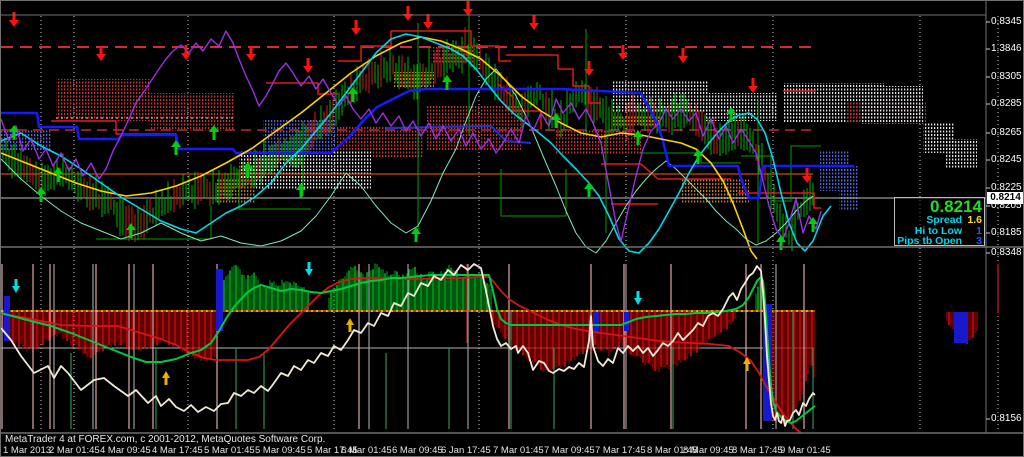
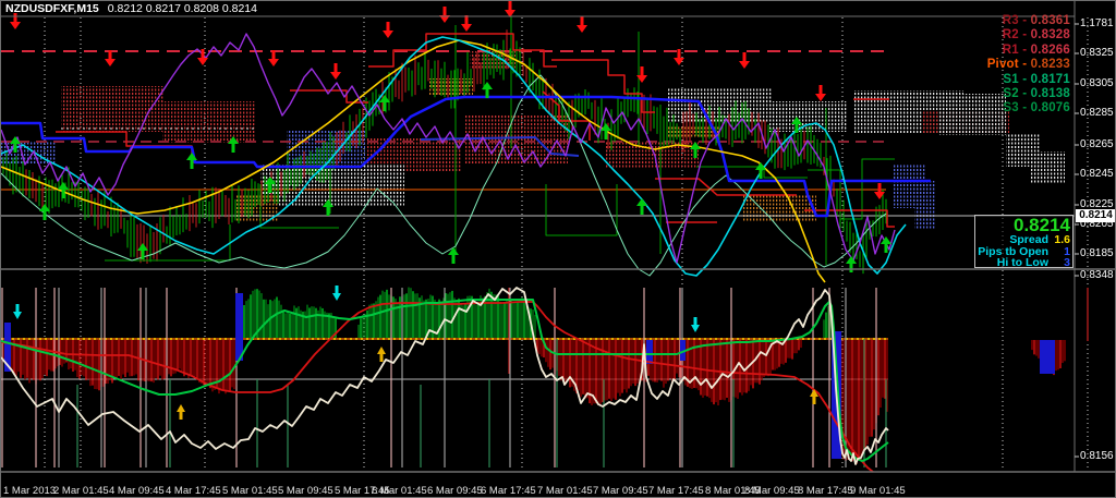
+ NZDUSDFXF,M15 0.8212 0.8217 0.8208 0.8214
+ R3 - 0.8361
+ R2 - 0.8328
+ R1 - 0.8266
+ Pivot - 0.8233
+ S1 - 0.8171
+ S2 - 0.8138
+ S3 - 0.8076
  0.8214
  Spread
  1.6
- Hi to Low
+ Pips tb Open
  1
- Pips tb Open
+ Hi to Low
  3
- MetaTrader 4 at FOREX.com, c 2001-2012, MetaQuotes Software Corp.
- 0.8345
+ 1.1781
- 1.3846
+ 0.8325
  0.8305
  0.8285
  0.8265
  0.8245
  0.8225
  0.8205
  0.8185
  0.8348
  0.8156
  0.8214
  1 Mar 2013
  2 Mar 01:45
  4 Mar 09:45
  4 Mar 17:45
  5 Mar 01:45
  5 Mar 09:45
  5 Mar 17:45
  6 Mar 01:45
  6 Mar 09:45
- 6 Jan 17:45
+ 6 Mar 17:45
  7 Mar 01:45
  7 Mar 09:45
  7 Mar 17:45
  8 Mar 01:45
  8 Mar 09:45
  8 Mar 17:45
  9 Mar 01:45
